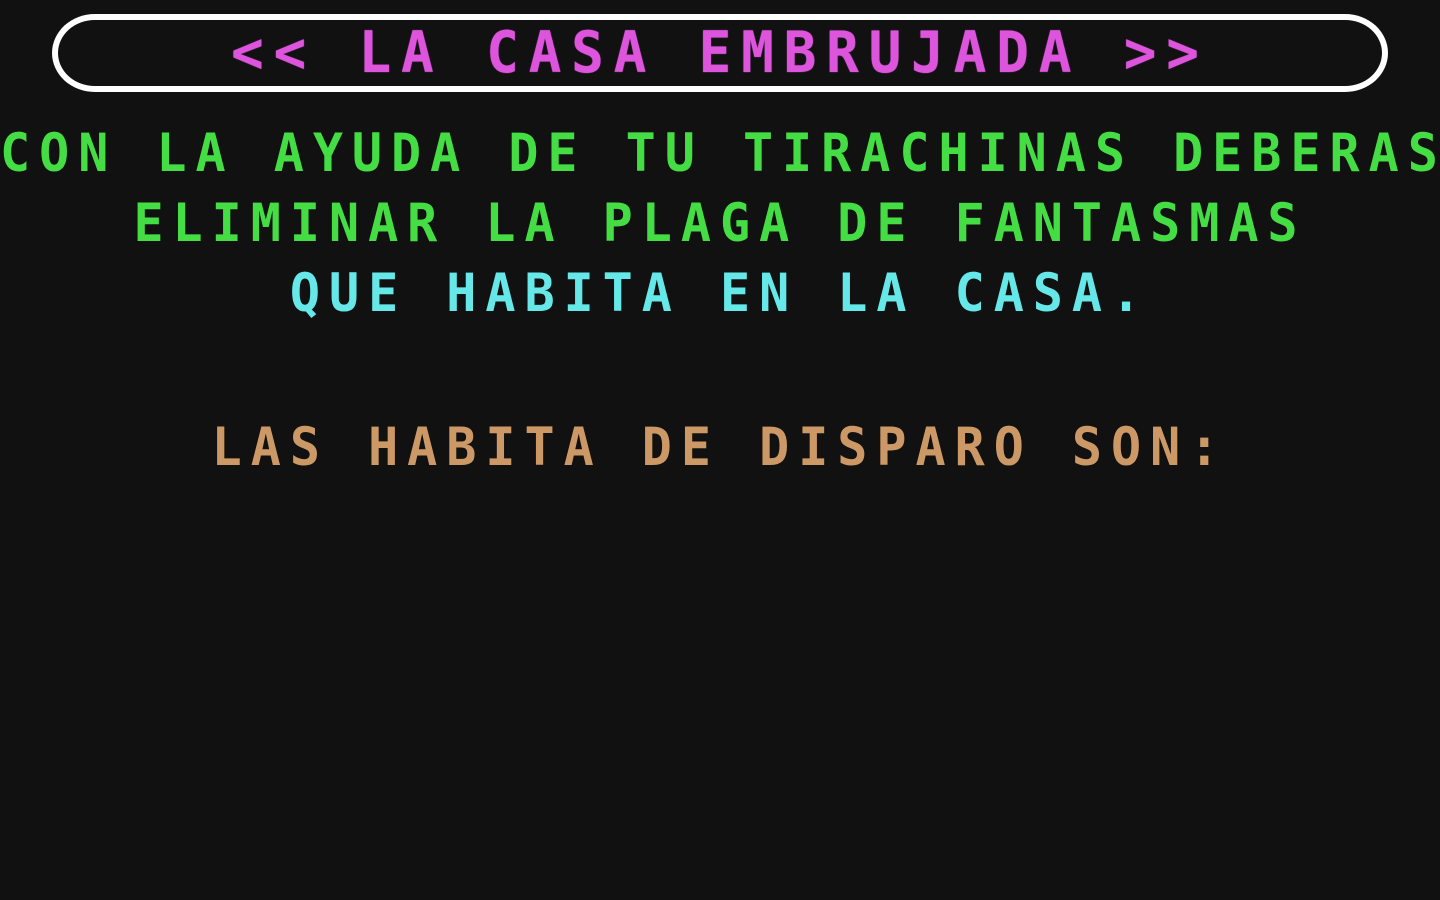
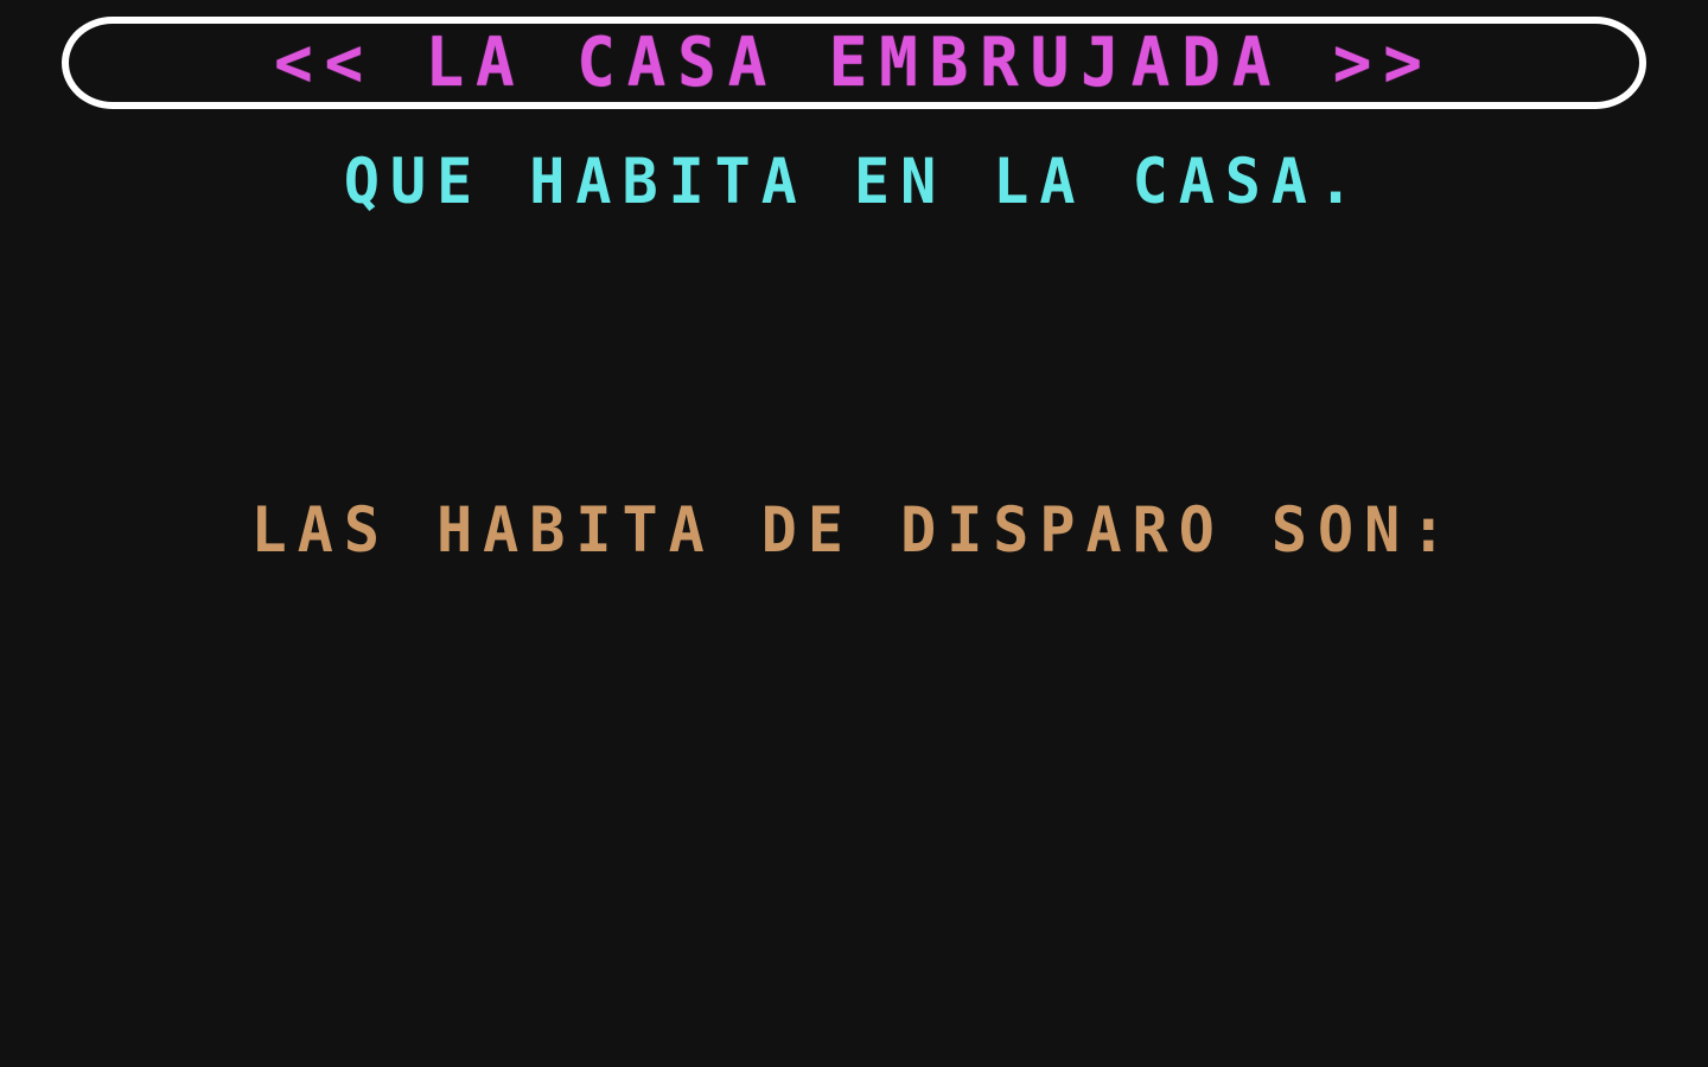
  << LA CASA EMBRUJADA >>
- CON LA AYUDA DE TU TIRACHINAS DEBERAS
- ELIMINAR LA PLAGA DE FANTASMAS
  QUE HABITA EN LA CASA.
  LAS HABITA DE DISPARO SON:
